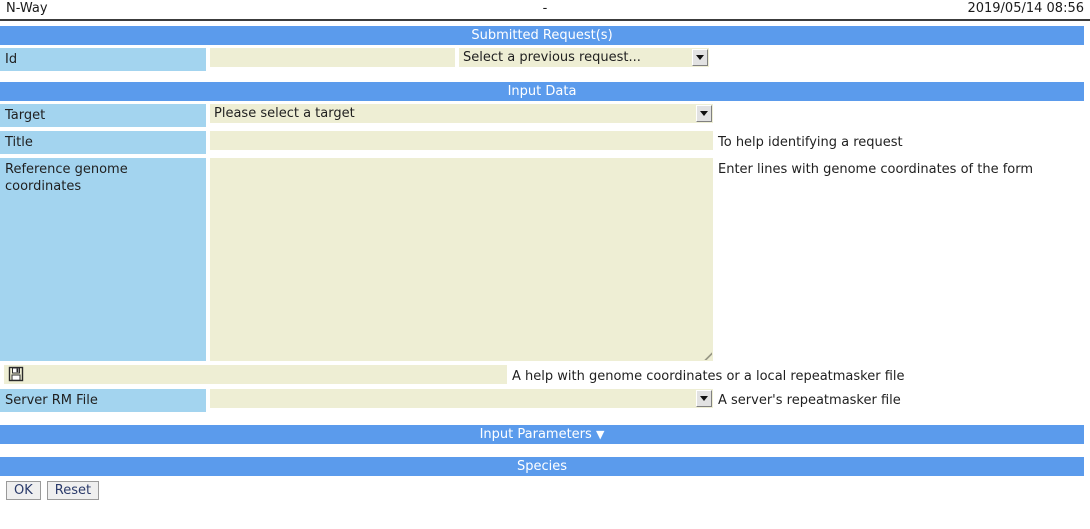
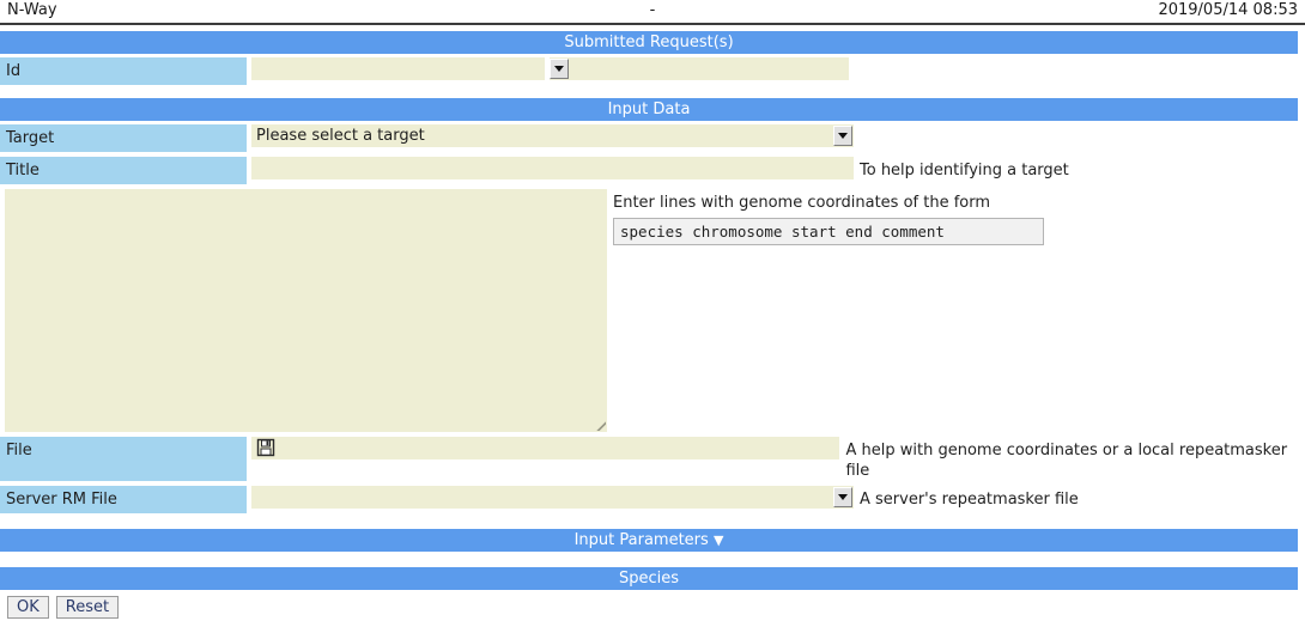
  N-Way
  -
- 2019/05/14 08:56
+ 2019/05/14 08:53
  Submitted Request(s)
  Id
- Select a previous request...
  Input Data
  Target
  Please select a target
  Title
- To help identifying a request
+ To help identifying a target
- Reference genome coordinates
  Enter lines with genome coordinates of the form
+ species chromosome start end comment
+ File
  A help with genome coordinates or a local repeatmasker file
  Server RM File
  A server's repeatmasker file
  Input Parameters ▼
  Species
  OK
  Reset
